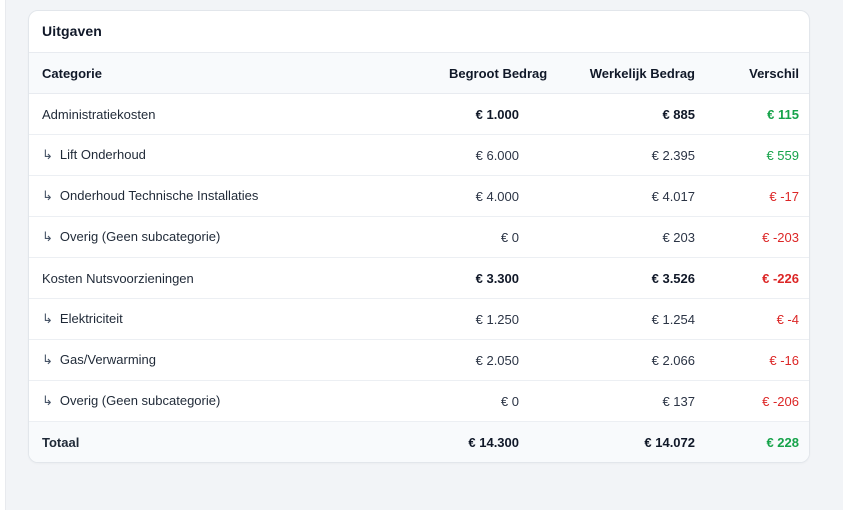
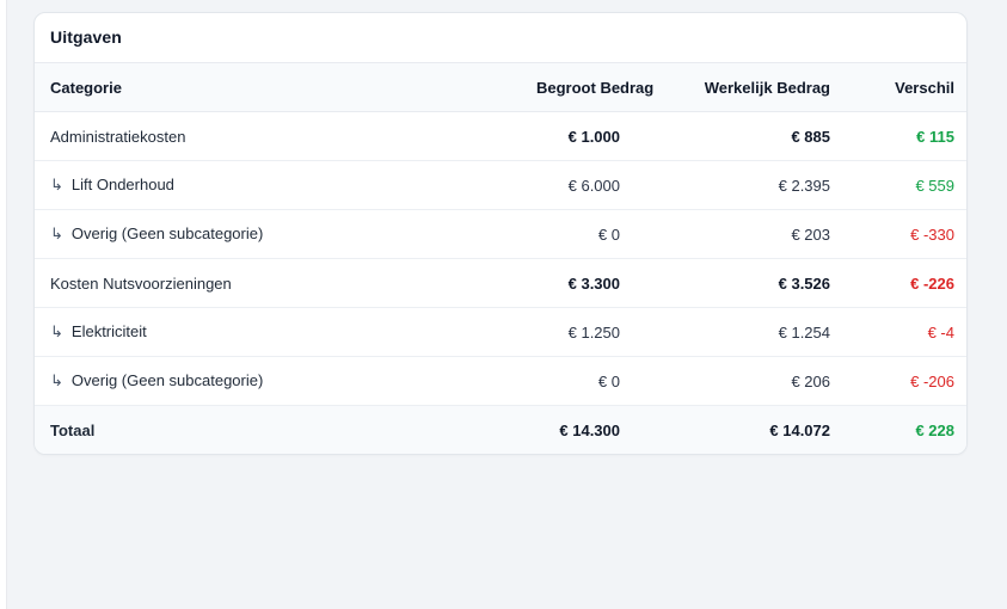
  Uitgaven
  Categorie	Begroot Bedrag	Werkelijk Bedrag	Verschil
  Administratiekosten	€ 1.000	€ 885	€ 115
  ↳ Lift Onderhoud	€ 6.000	€ 2.395	€ 559
- ↳ Onderhoud Technische Installaties	€ 4.000	€ 4.017	€ -17
- ↳ Overig (Geen subcategorie)	€ 0	€ 203	€ -203
+ ↳ Overig (Geen subcategorie)	€ 0	€ 203	€ -330
  Kosten Nutsvoorzieningen	€ 3.300	€ 3.526	€ -226
  ↳ Elektriciteit	€ 1.250	€ 1.254	€ -4
- ↳ Gas/Verwarming	€ 2.050	€ 2.066	€ -16
- ↳ Overig (Geen subcategorie)	€ 0	€ 137	€ -206
+ ↳ Overig (Geen subcategorie)	€ 0	€ 206	€ -206
  Totaal	€ 14.300	€ 14.072	€ 228
